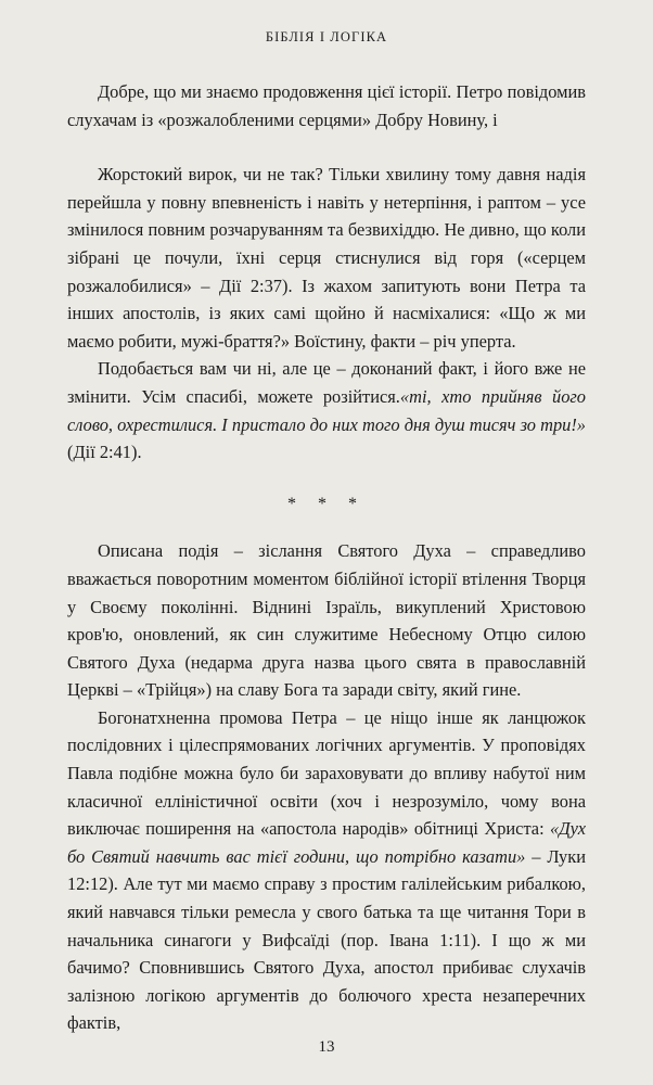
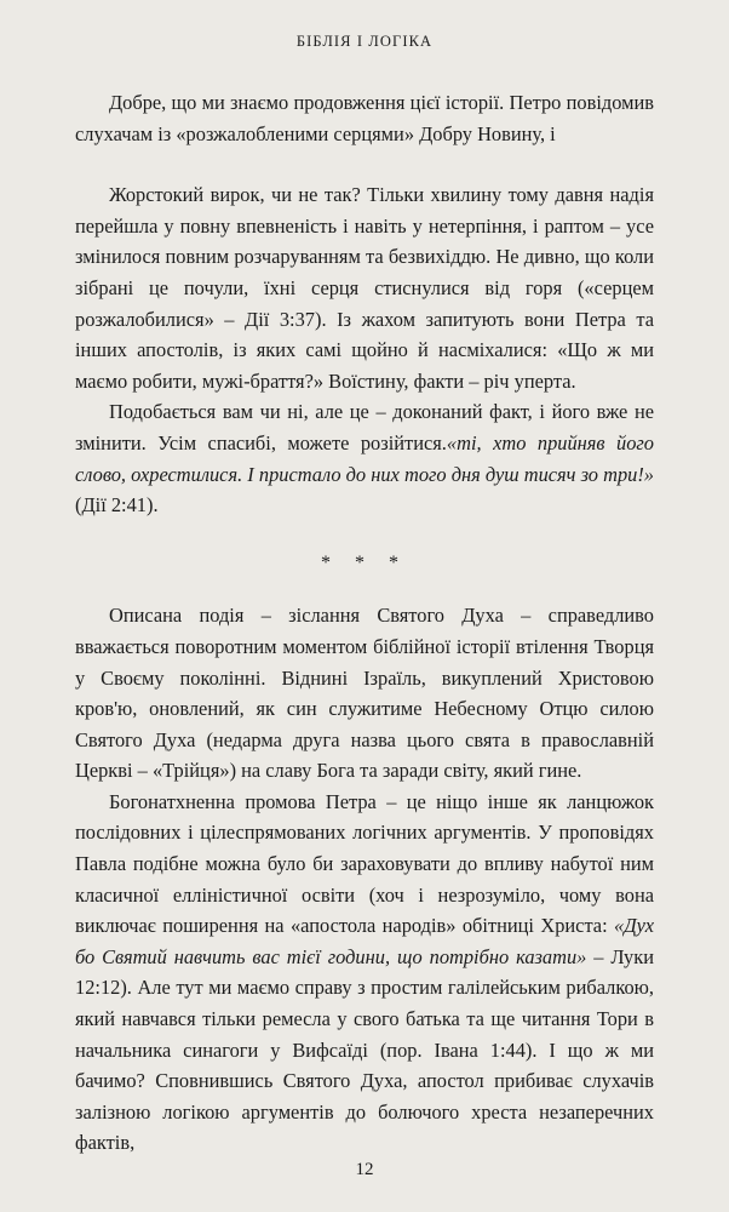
  БІБЛІЯ І ЛОГІКА
  Добре, що ми знаємо продовження цієї історії. Петро повідомив слухачам із «розжалобленими серцями» Добру Новину, і
- Жорстокий вирок, чи не так? Тільки хвилину тому давня надія перейшла у повну впевненість і навіть у нетерпіння, і раптом – усе змінилося повним розчаруванням та безвихіддю. Не дивно, що коли зібрані це почули, їхні серця стиснулися від горя («серцем розжалобилися» – Дії 2:37). Із жахом запитують вони Петра та інших апостолів, із яких самі щойно й насміхалися: «Що ж ми маємо робити, мужі-браття?» Воїстину, факти – річ уперта.
+ Жорстокий вирок, чи не так? Тільки хвилину тому давня надія перейшла у повну впевненість і навіть у нетерпіння, і раптом – усе змінилося повним розчаруванням та безвихіддю. Не дивно, що коли зібрані це почули, їхні серця стиснулися від горя («серцем розжалобилися» – Дії 3:37). Із жахом запитують вони Петра та інших апостолів, із яких самі щойно й насміхалися: «Що ж ми маємо робити, мужі-браття?» Воїстину, факти – річ уперта.
  Подобається вам чи ні, але це – доконаний факт, і його вже не змінити. Усім спасибі, можете розійтися.«ті, хто прийняв його слово, охрестилися. І пристало до них того дня душ тисяч зо три!» (Дії 2:41).
  * * *
  Описана подія – зіслання Святого Духа – справедливо вважається поворотним моментом біблійної історії втілення Творця у Своєму поколінні. Віднині Ізраїль, викуплений Христовою кров'ю, оновлений, як син служитиме Небесному Отцю силою Святого Духа (недарма друга назва цього свята в православній Церкві – «Трійця») на славу Бога та заради світу, який гине.
- Богонатхненна промова Петра – це ніщо інше як ланцюжок послідовних і цілеспрямованих логічних аргументів. У проповідях Павла подібне можна було би зараховувати до впливу набутої ним класичної елліністичної освіти (хоч і незрозуміло, чому вона виключає поширення на «апостола народів» обітниці Христа: «Дух бо Святий навчить вас тієї години, що потрібно казати» – Луки 12:12). Але тут ми маємо справу з простим галілейським рибалкою, який навчався тільки ремесла у свого батька та ще читання Тори в начальника синагоги у Вифсаїді (пор. Івана 1:11). І що ж ми бачимо? Сповнившись Святого Духа, апостол прибиває слухачів залізною логікою аргументів до болючого хреста незаперечних фактів,
+ Богонатхненна промова Петра – це ніщо інше як ланцюжок послідовних і цілеспрямованих логічних аргументів. У проповідях Павла подібне можна було би зараховувати до впливу набутої ним класичної елліністичної освіти (хоч і незрозуміло, чому вона виключає поширення на «апостола народів» обітниці Христа: «Дух бо Святий навчить вас тієї години, що потрібно казати» – Луки 12:12). Але тут ми маємо справу з простим галілейським рибалкою, який навчався тільки ремесла у свого батька та ще читання Тори в начальника синагоги у Вифсаїді (пор. Івана 1:44). І що ж ми бачимо? Сповнившись Святого Духа, апостол прибиває слухачів залізною логікою аргументів до болючого хреста незаперечних фактів,
- 13
+ 12
